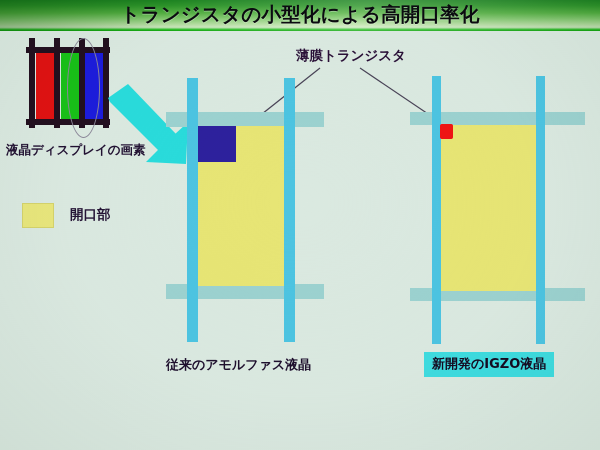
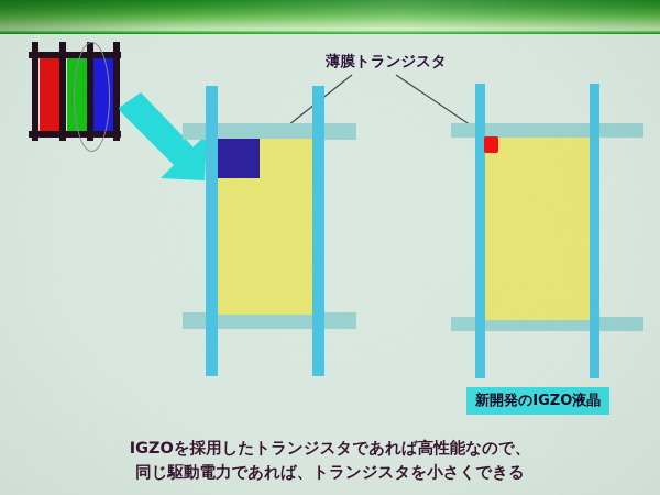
- トランジスタの小型化による高開口率化
- 液晶ディスプレイの画素
- 開口部
  薄膜トランジスタ
- 従来のアモルファス液晶
  新開発のIGZO液晶
+ IGZOを採用したトランジスタであれば高性能なので、
+ 同じ駆動電力であれば、トランジスタを小さくできる
